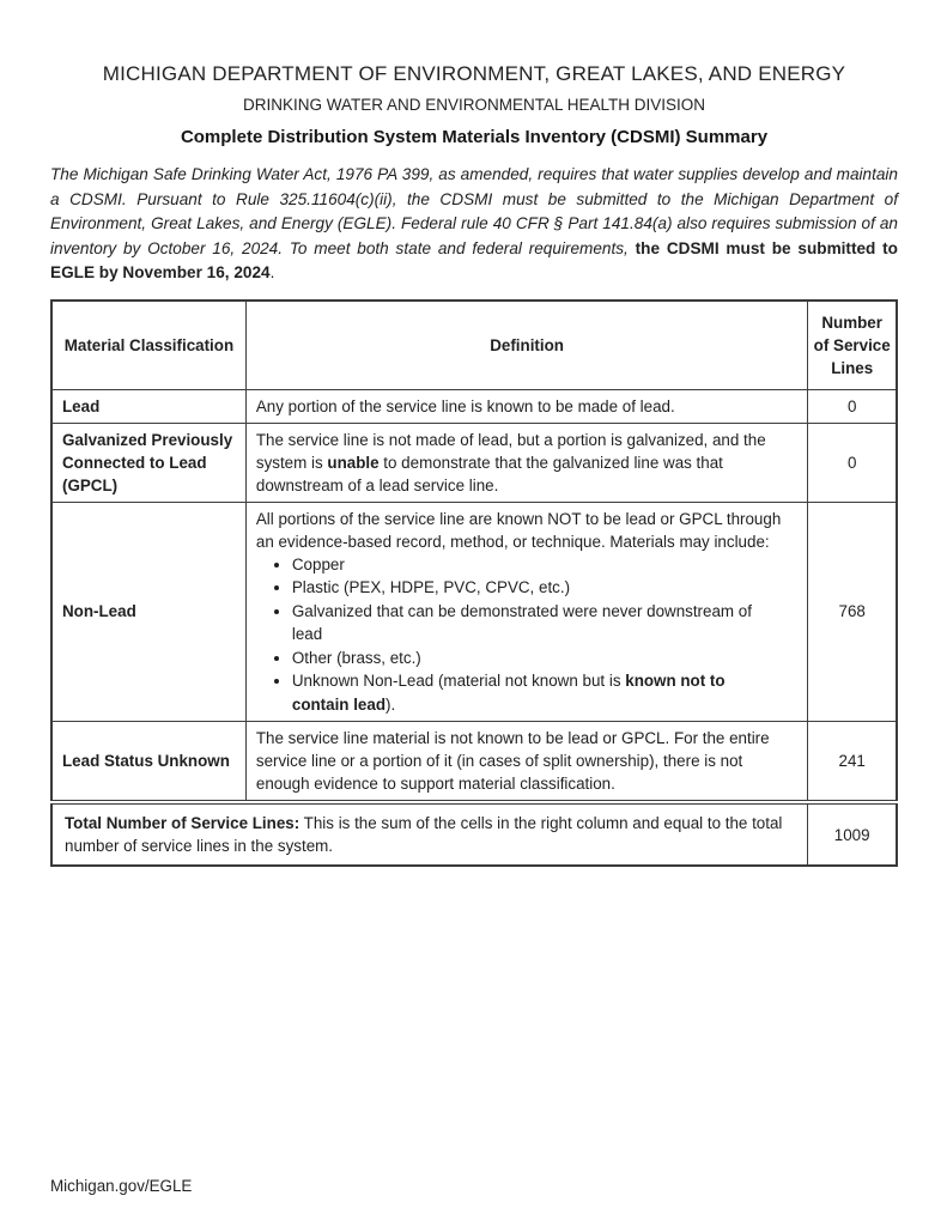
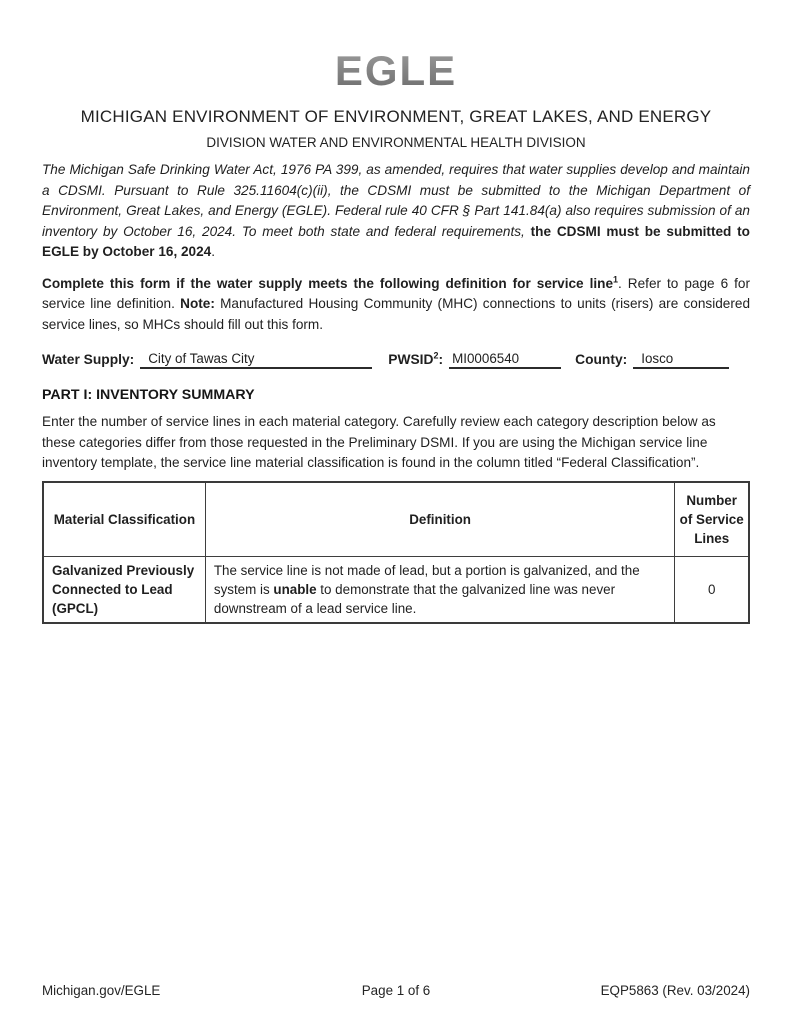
+ EGLE
- MICHIGAN DEPARTMENT OF ENVIRONMENT, GREAT LAKES, AND ENERGY
+ MICHIGAN ENVIRONMENT OF ENVIRONMENT, GREAT LAKES, AND ENERGY
- DRINKING WATER AND ENVIRONMENTAL HEALTH DIVISION
+ DIVISION WATER AND ENVIRONMENTAL HEALTH DIVISION
- Complete Distribution System Materials Inventory (CDSMI) Summary
- The Michigan Safe Drinking Water Act, 1976 PA 399, as amended, requires that water supplies develop and maintain a CDSMI. Pursuant to Rule 325.11604(c)(ii), the CDSMI must be submitted to the Michigan Department of Environment, Great Lakes, and Energy (EGLE). Federal rule 40 CFR § Part 141.84(a) also requires submission of an inventory by October 16, 2024. To meet both state and federal requirements, the CDSMI must be submitted to EGLE by November 16, 2024.
+ The Michigan Safe Drinking Water Act, 1976 PA 399, as amended, requires that water supplies develop and maintain a CDSMI. Pursuant to Rule 325.11604(c)(ii), the CDSMI must be submitted to the Michigan Department of Environment, Great Lakes, and Energy (EGLE). Federal rule 40 CFR § Part 141.84(a) also requires submission of an inventory by October 16, 2024. To meet both state and federal requirements, the CDSMI must be submitted to EGLE by October 16, 2024.
+ Complete this form if the water supply meets the following definition for service line1. Refer to page 6 for service line definition. Note: Manufactured Housing Community (MHC) connections to units (risers) are considered service lines, so MHCs should fill out this form.
+ Water Supply:
+ City of Tawas City
+ PWSID2:
+ MI0006540
+ County:
+ Iosco
+ PART I: INVENTORY SUMMARY
+ Enter the number of service lines in each material category. Carefully review each category description below as these categories differ from those requested in the Preliminary DSMI. If you are using the Michigan service line inventory template, the service line material classification is found in the column titled “Federal Classification”.
  Material Classification	Definition	Number of Service Lines
- Lead	Any portion of the service line is known to be made of lead.	0
- Galvanized Previously Connected to Lead (GPCL)	The service line is not made of lead, but a portion is galvanized, and the system is unable to demonstrate that the galvanized line was that downstream of a lead service line.	0
+ Galvanized Previously Connected to Lead (GPCL)	The service line is not made of lead, but a portion is galvanized, and the system is unable to demonstrate that the galvanized line was never downstream of a lead service line.	0
- Non-Lead	All portions of the service line are known NOT to be lead or GPCL through an evidence-based record, method, or technique. Materials may include: Copper Plastic (PEX, HDPE, PVC, CPVC, etc.) Galvanized that can be demonstrated were never downstream of lead Other (brass, etc.) Unknown Non-Lead (material not known but is known not to contain lead).	768
- Lead Status Unknown	The service line material is not known to be lead or GPCL. For the entire service line or a portion of it (in cases of split ownership), there is not enough evidence to support material classification.	241
- Total Number of Service Lines: This is the sum of the cells in the right column and equal to the total number of service lines in the system.	1009
  Michigan.gov/EGLE
+ Page 1 of 6
+ EQP5863 (Rev. 03/2024)
